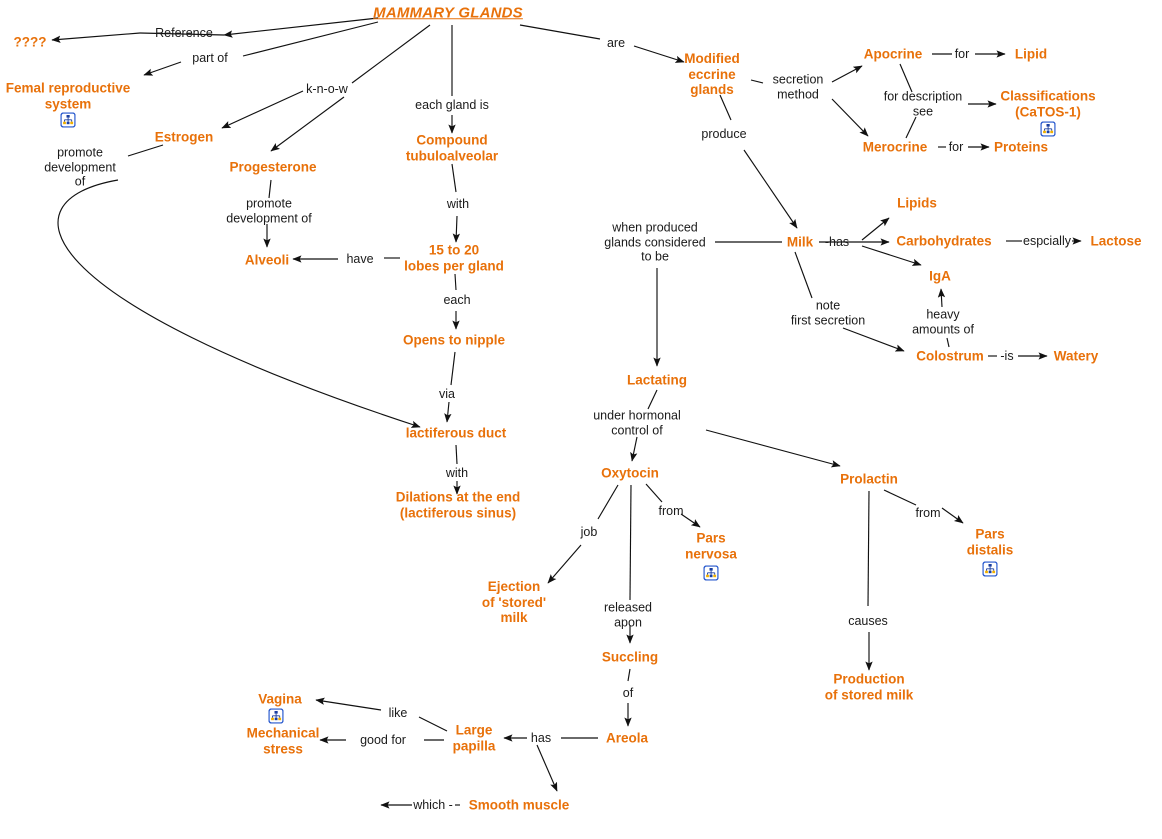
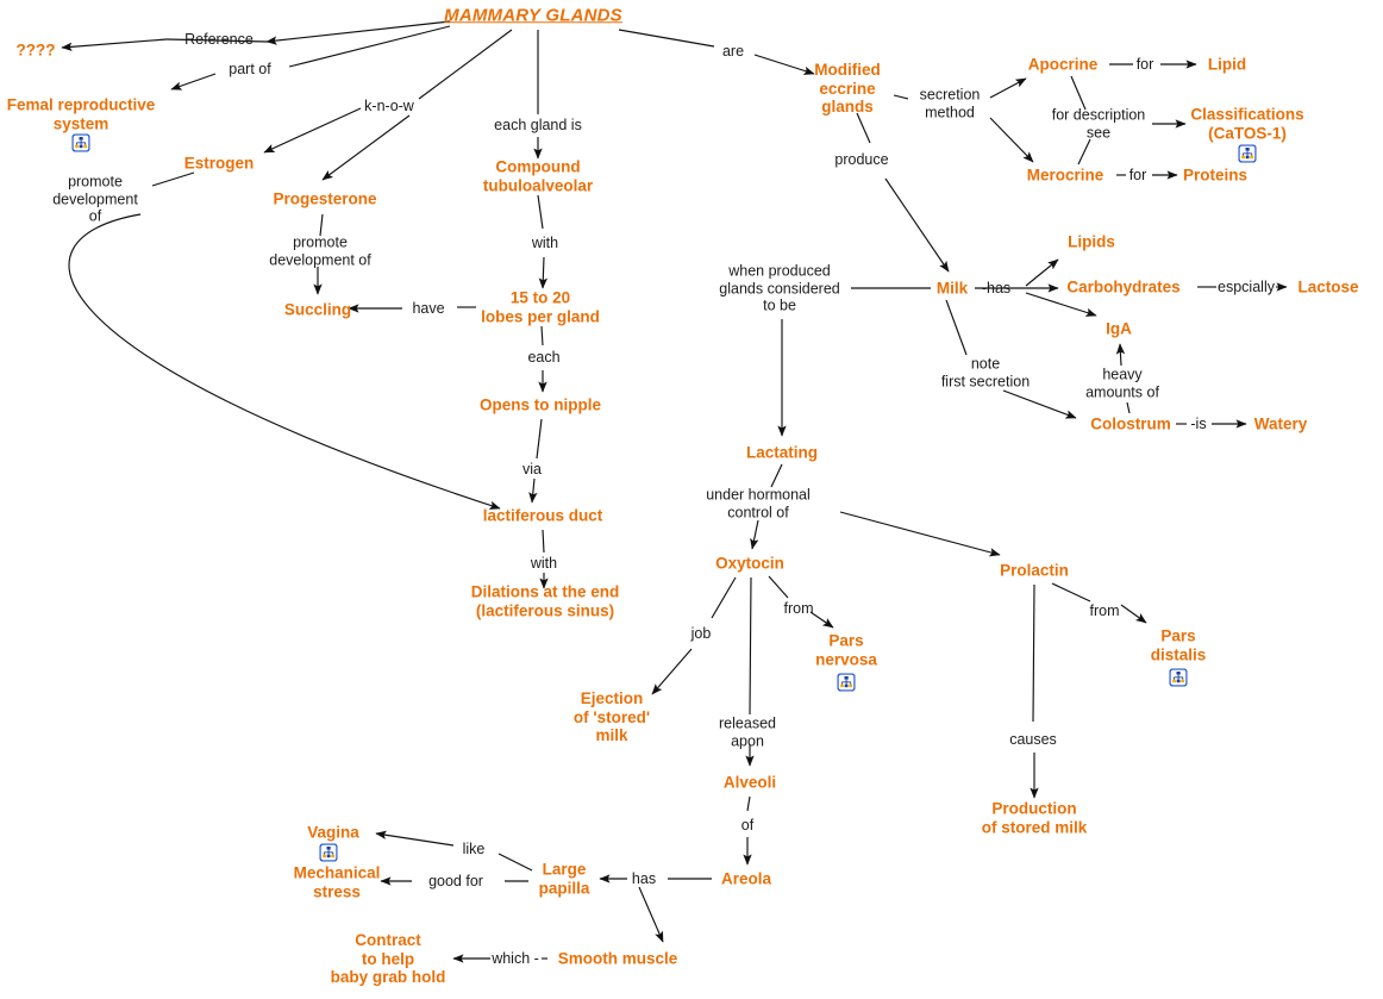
  MAMMARY GLANDS
  ????
  Femal reproductive
  system
  Estrogen
  Progesterone
  Compound
  tubuloalveolar
  15 to 20
  lobes per gland
- Alveoli
+ Succling
  Opens to nipple
  lactiferous duct
  Dilations at the end
  (lactiferous sinus)
  Modified
  eccrine
  glands
  Apocrine
  Merocrine
  Lipid
  Proteins
  Classifications
  (CaTOS-1)
  Milk
  Lipids
  Carbohydrates
  IgA
  Lactose
  Colostrum
  Watery
  Lactating
  Oxytocin
  Prolactin
  Pars
  nervosa
  Pars
  distalis
  Ejection
  of 'stored'
  milk
- Succling
+ Alveoli
  Production
  of stored milk
  Areola
  Large
  papilla
  Vagina
  Mechanical
  stress
  Smooth muscle
+ Contract
+ to help
+ baby grab hold
  Reference
  part of
  k-n-o-w
  each gland is
  promote
  development
  of
  promote
  development of
  with
  have
  each
  via
  with
  are
  secretion
  method
  for description
  see
  for
  for
  produce
  when produced
  glands considered
  to be
  -has
  espcially
  note
  first secretion
  heavy
  amounts of
  -is
  under hormonal
  control of
  job
  from
  from
  released
  apon
  causes
  of
  has
  good for
  like
  which -
